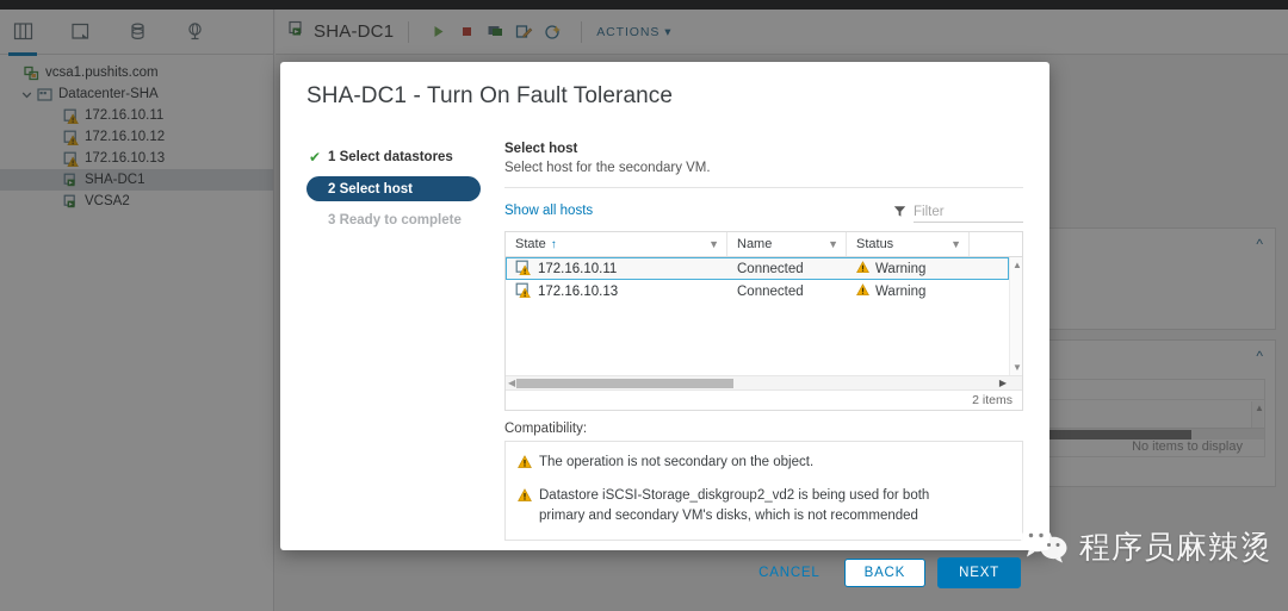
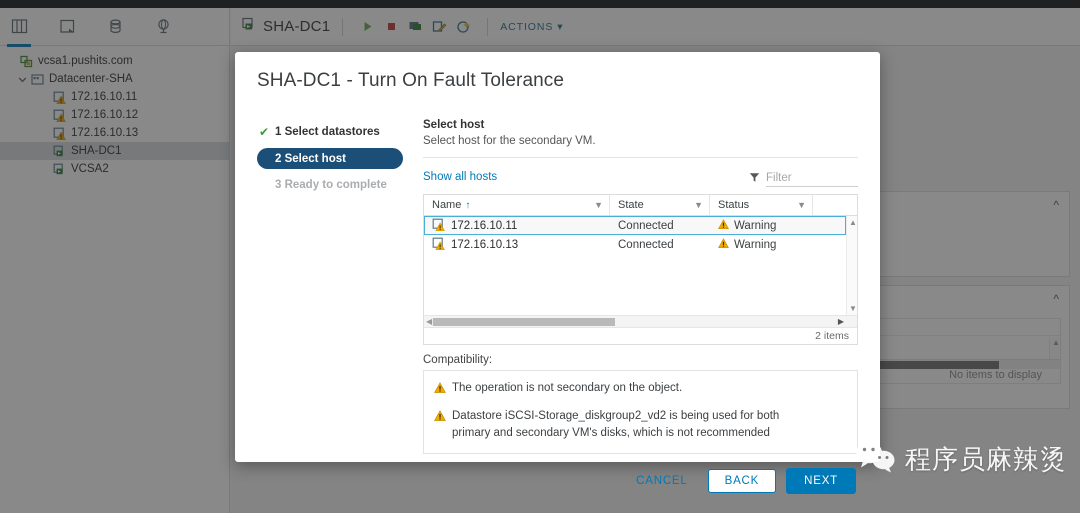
  vcsa1.pushits.com
  Datacenter-SHA
  172.16.10.11
  172.16.10.12
  172.16.10.13
  SHA-DC1
  VCSA2
  SHA-DC1
  ACTIONS
  ▾
  ^
  ^
  ▲
  No items to display
  SHA-DC1 - Turn On Fault Tolerance
  ✔
  1 Select datastores
  2 Select host
  3 Ready to complete
  Select host
  Select host for the secondary VM.
  Show all hosts
  Filter
- State
+ Name
  ↑
  ▼
- Name
+ State
  ▼
  Status
  ▼
  172.16.10.11
  Connected
  Warning
  172.16.10.13
  Connected
  Warning
  ▲
  ▼
  ◀
  ▶
  2 items
  Compatibility:
  The operation is not secondary on the object.
  Datastore iSCSI-Storage_diskgroup2_vd2 is being used for both primary and secondary VM's disks, which is not recommended
  CANCEL
  BACK
  NEXT
  程序员麻辣烫
